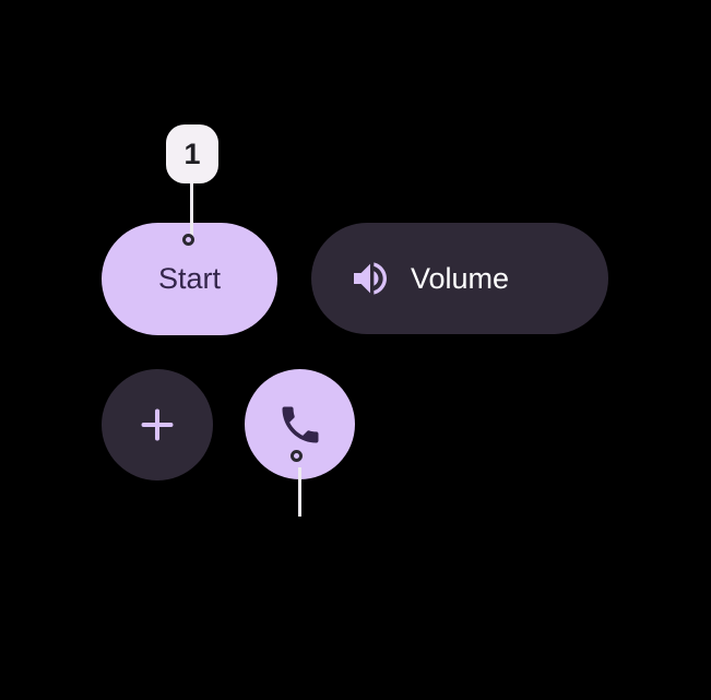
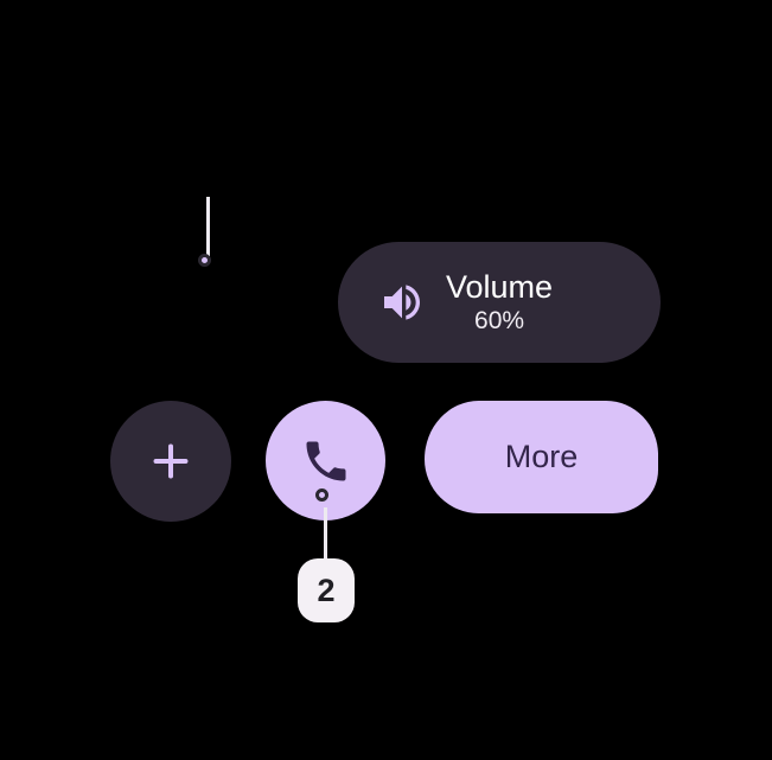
- Start
- 1
  Volume
+ 60%
+ 2
+ More
